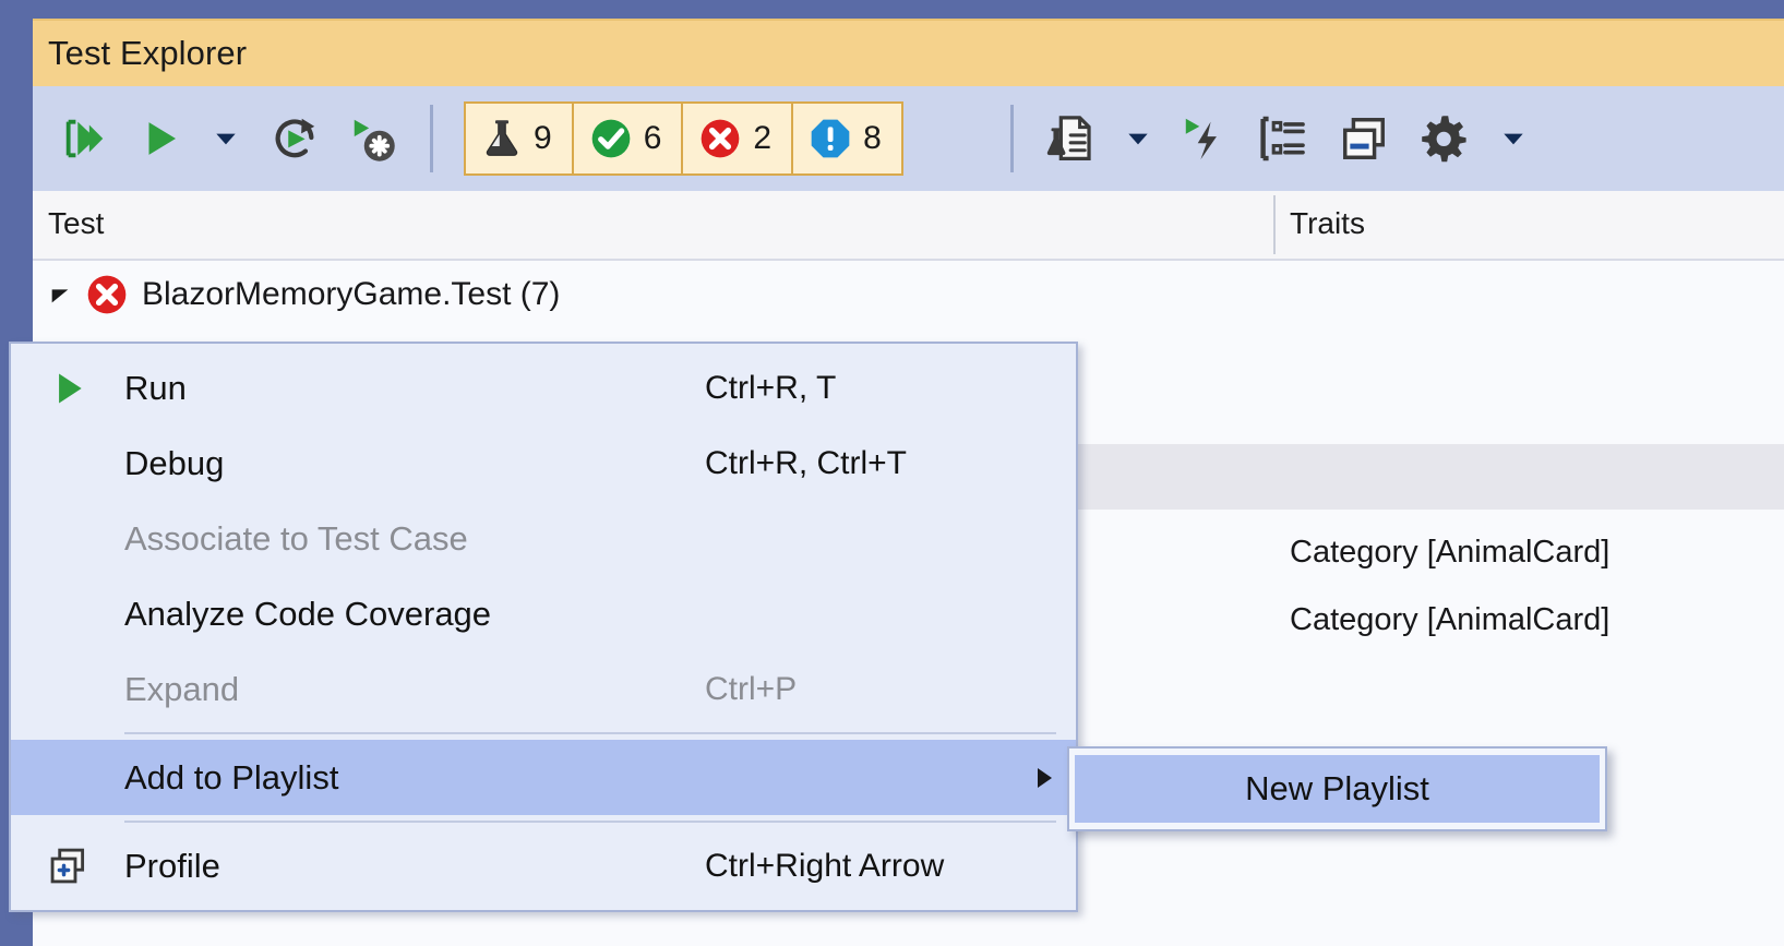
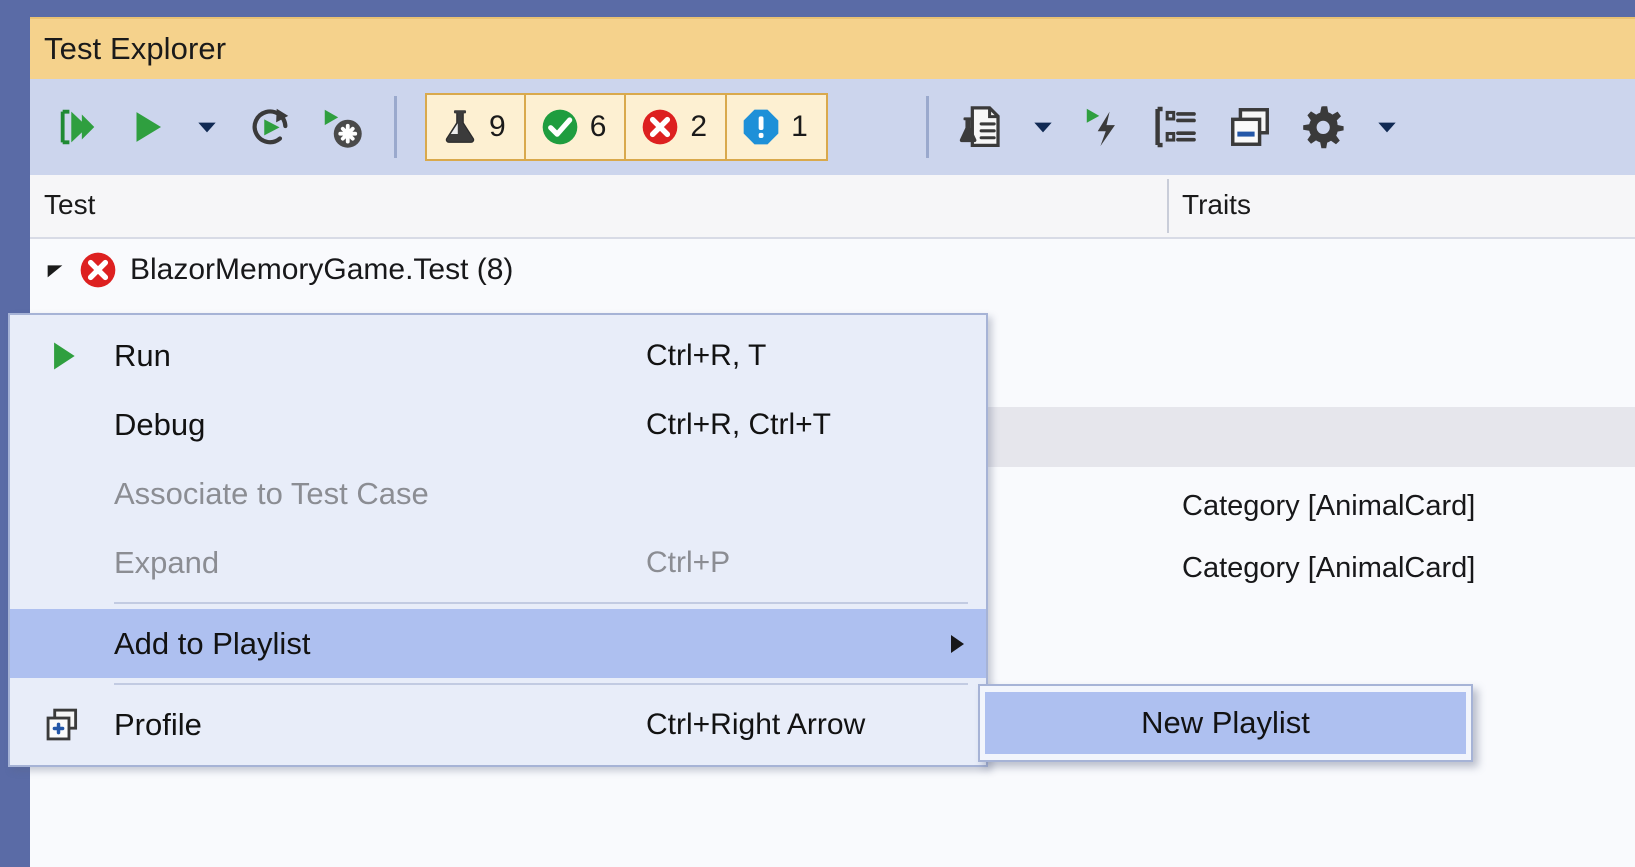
  Test Explorer
  9
  6
  2
- 8
+ 1
  Test
  Traits
- BlazorMemoryGame.Test (7)
+ BlazorMemoryGame.Test (8)
  Category [AnimalCard]
  Category [AnimalCard]
  Run
  Ctrl+R, T
  Debug
  Ctrl+R, Ctrl+T
  Associate to Test Case
- Analyze Code Coverage
  Expand
  Ctrl+P
  Add to Playlist
  Profile
  Ctrl+Right Arrow
  New Playlist
